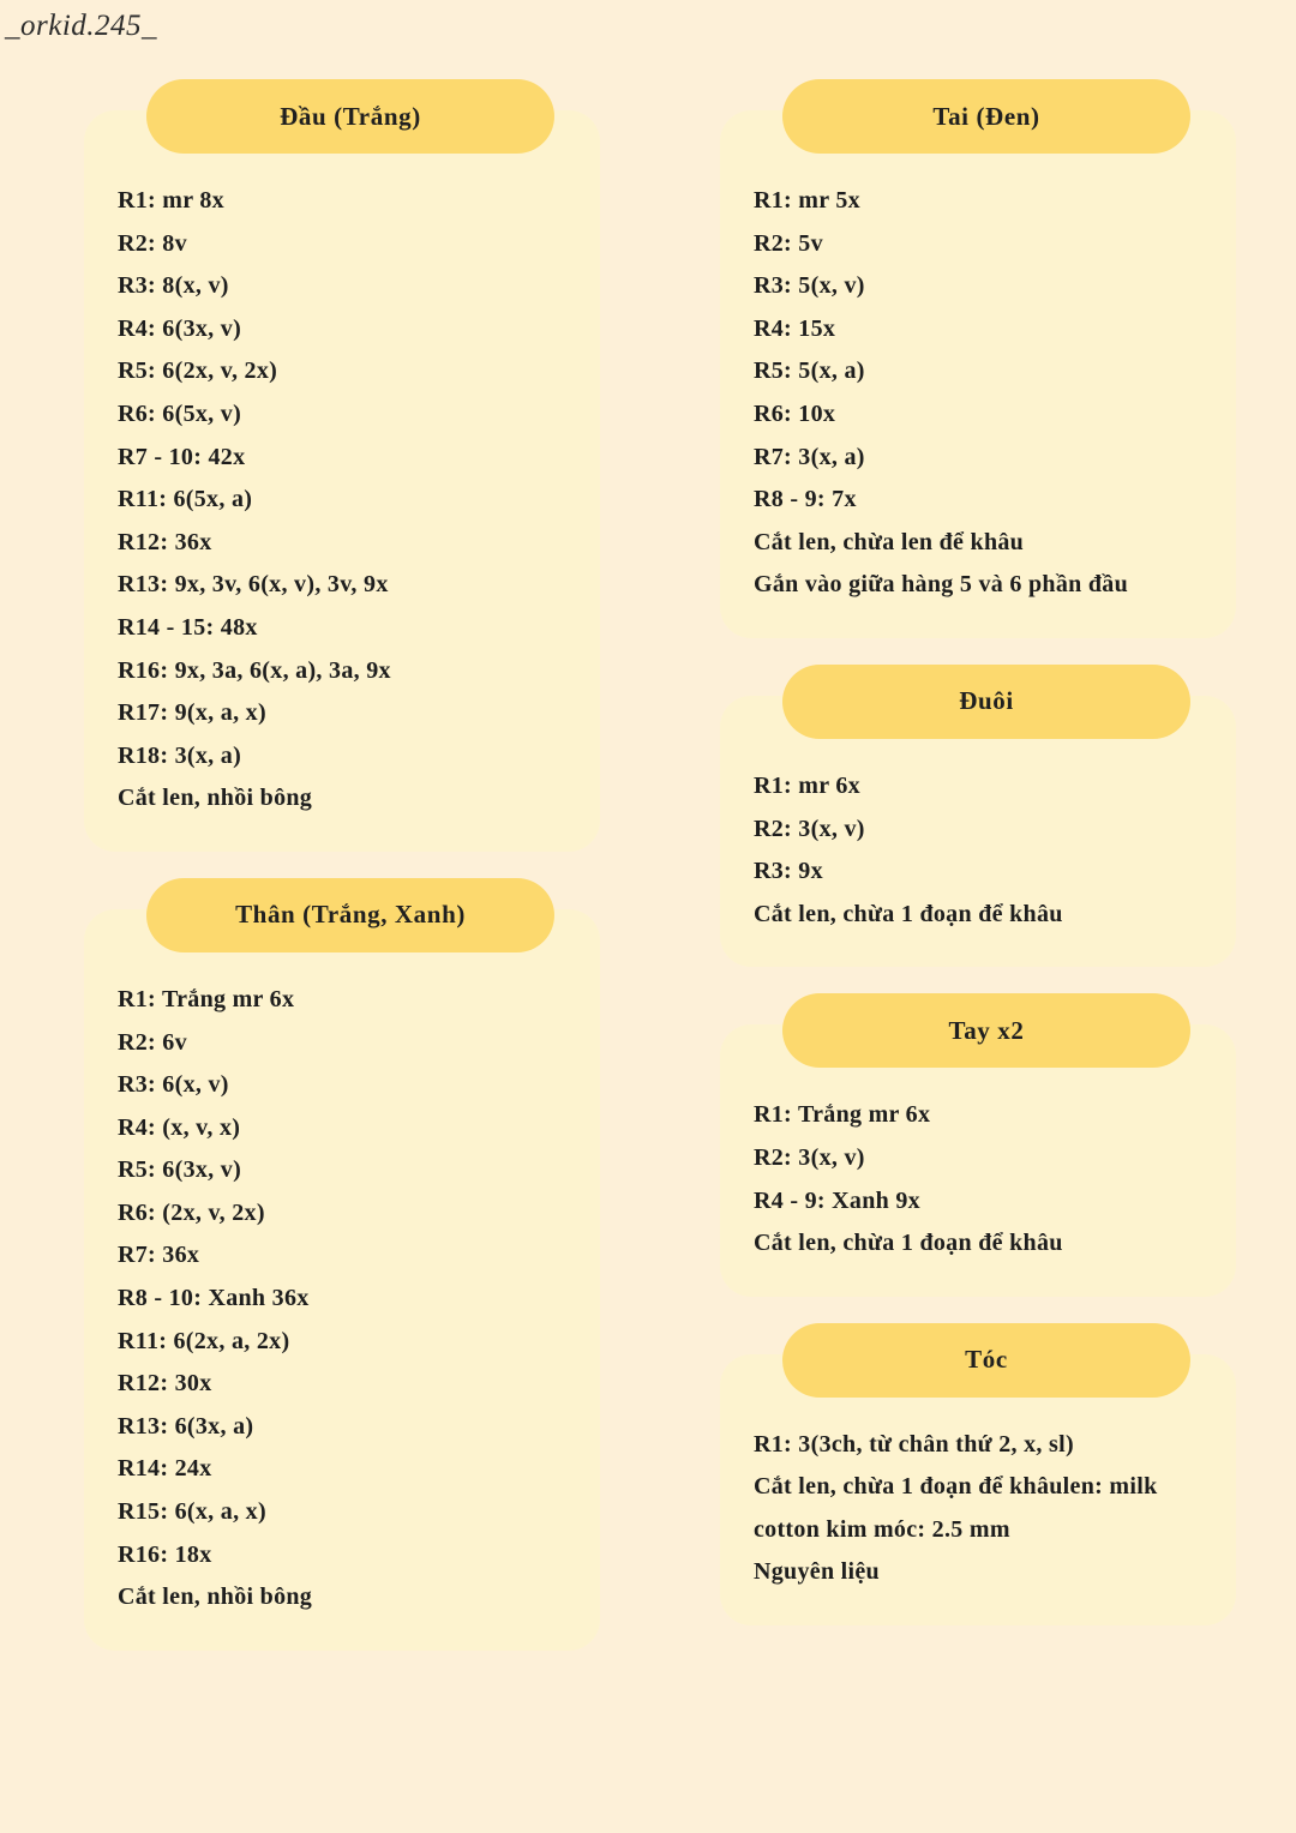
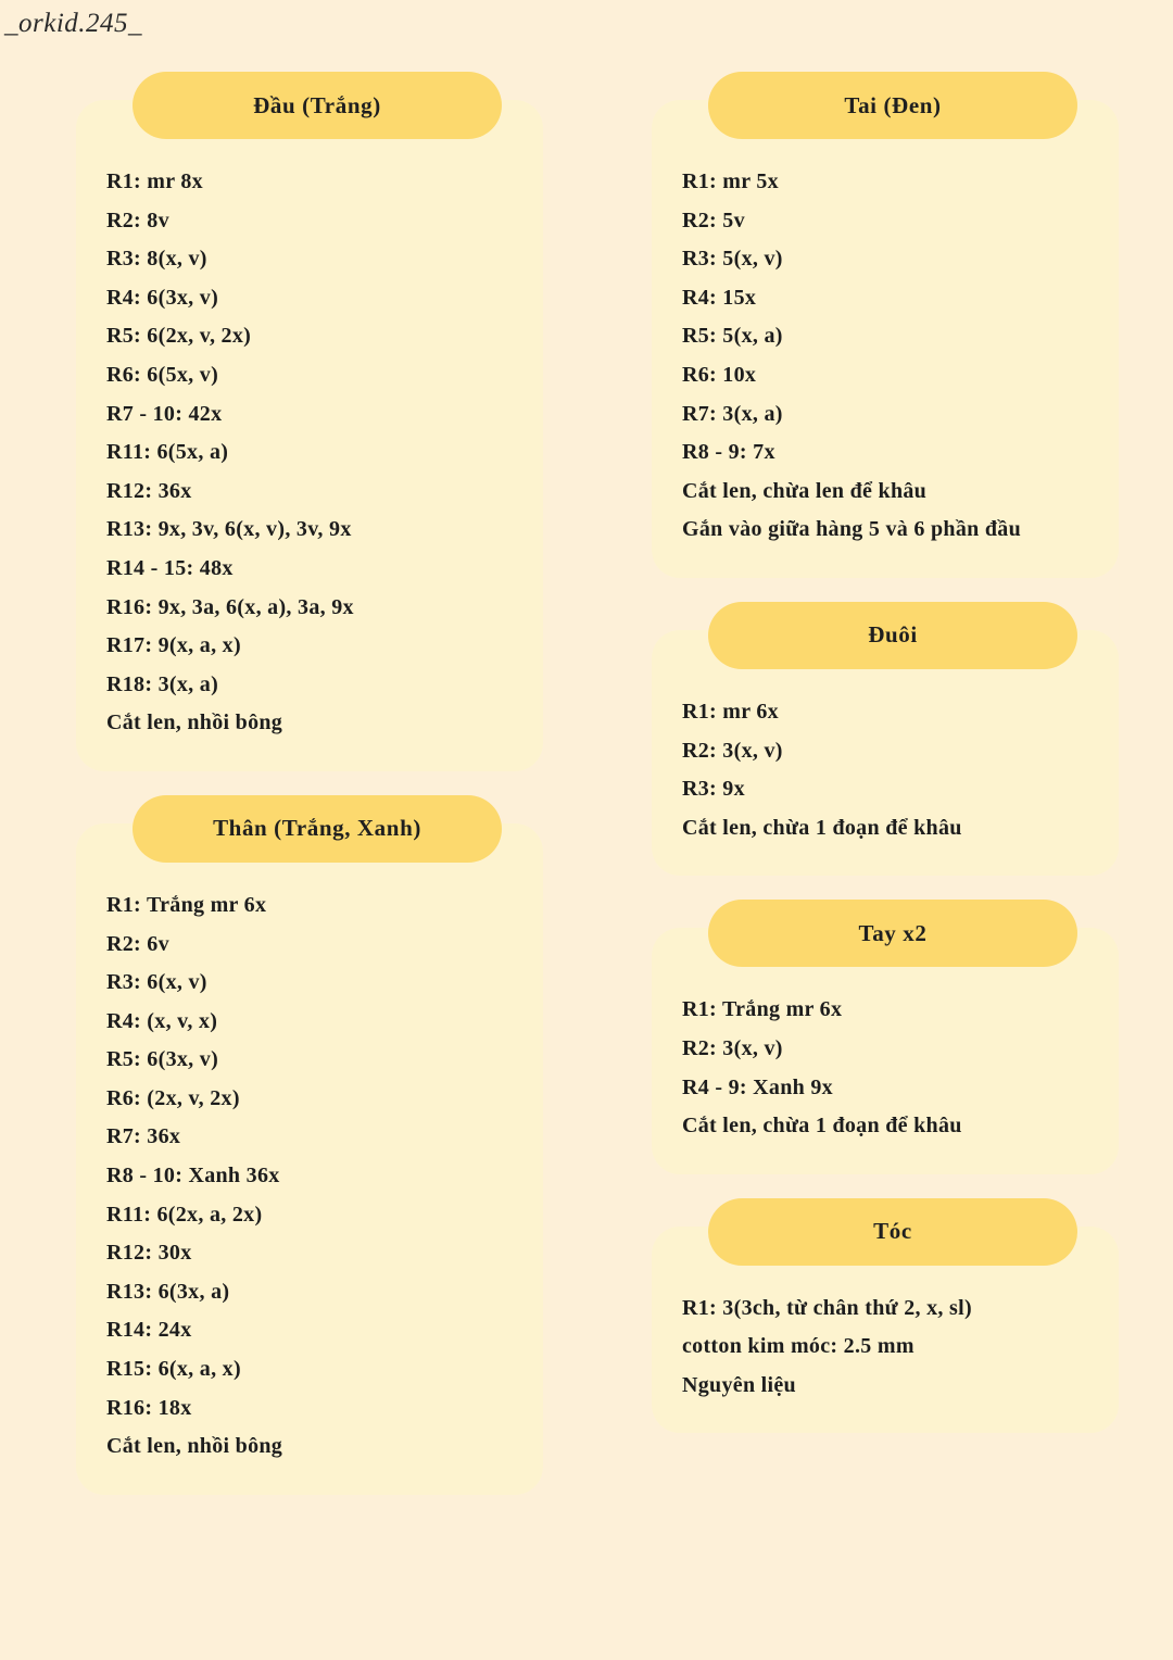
  _orkid.245_
  Đầu (Trắng)
  R1: mr 8x
  R2: 8v
  R3: 8(x, v)
  R4: 6(3x, v)
  R5: 6(2x, v, 2x)
  R6: 6(5x, v)
  R7 - 10: 42x
  R11: 6(5x, a)
  R12: 36x
  R13: 9x, 3v, 6(x, v), 3v, 9x
  R14 - 15: 48x
  R16: 9x, 3a, 6(x, a), 3a, 9x
  R17: 9(x, a, x)
  R18: 3(x, a)
  Cắt len, nhồi bông
  Thân (Trắng, Xanh)
  R1: Trắng mr 6x
  R2: 6v
  R3: 6(x, v)
  R4: (x, v, x)
  R5: 6(3x, v)
  R6: (2x, v, 2x)
  R7: 36x
  R8 - 10: Xanh 36x
  R11: 6(2x, a, 2x)
  R12: 30x
  R13: 6(3x, a)
  R14: 24x
  R15: 6(x, a, x)
  R16: 18x
  Cắt len, nhồi bông
  Tai (Đen)
  R1: mr 5x
  R2: 5v
  R3: 5(x, v)
  R4: 15x
  R5: 5(x, a)
  R6: 10x
  R7: 3(x, a)
  R8 - 9: 7x
  Cắt len, chừa len để khâu
  Gắn vào giữa hàng 5 và 6 phần đầu
  Đuôi
  R1: mr 6x
  R2: 3(x, v)
  R3: 9x
  Cắt len, chừa 1 đoạn để khâu
  Tay x2
  R1: Trắng mr 6x
  R2: 3(x, v)
  R4 - 9: Xanh 9x
  Cắt len, chừa 1 đoạn để khâu
  Tóc
  R1: 3(3ch, từ chân thứ 2, x, sl)
- Cắt len, chừa 1 đoạn để khâulen: milk
  cotton kim móc: 2.5 mm
  Nguyên liệu
